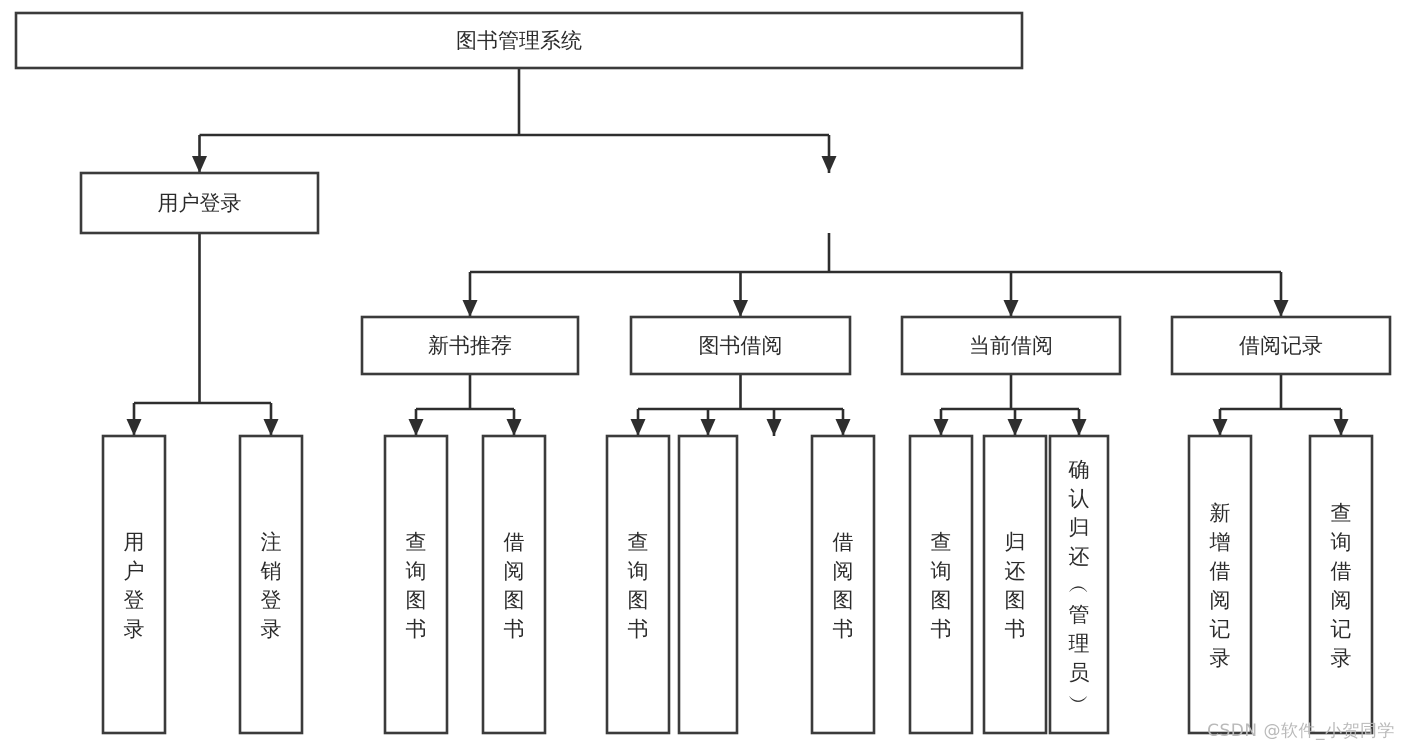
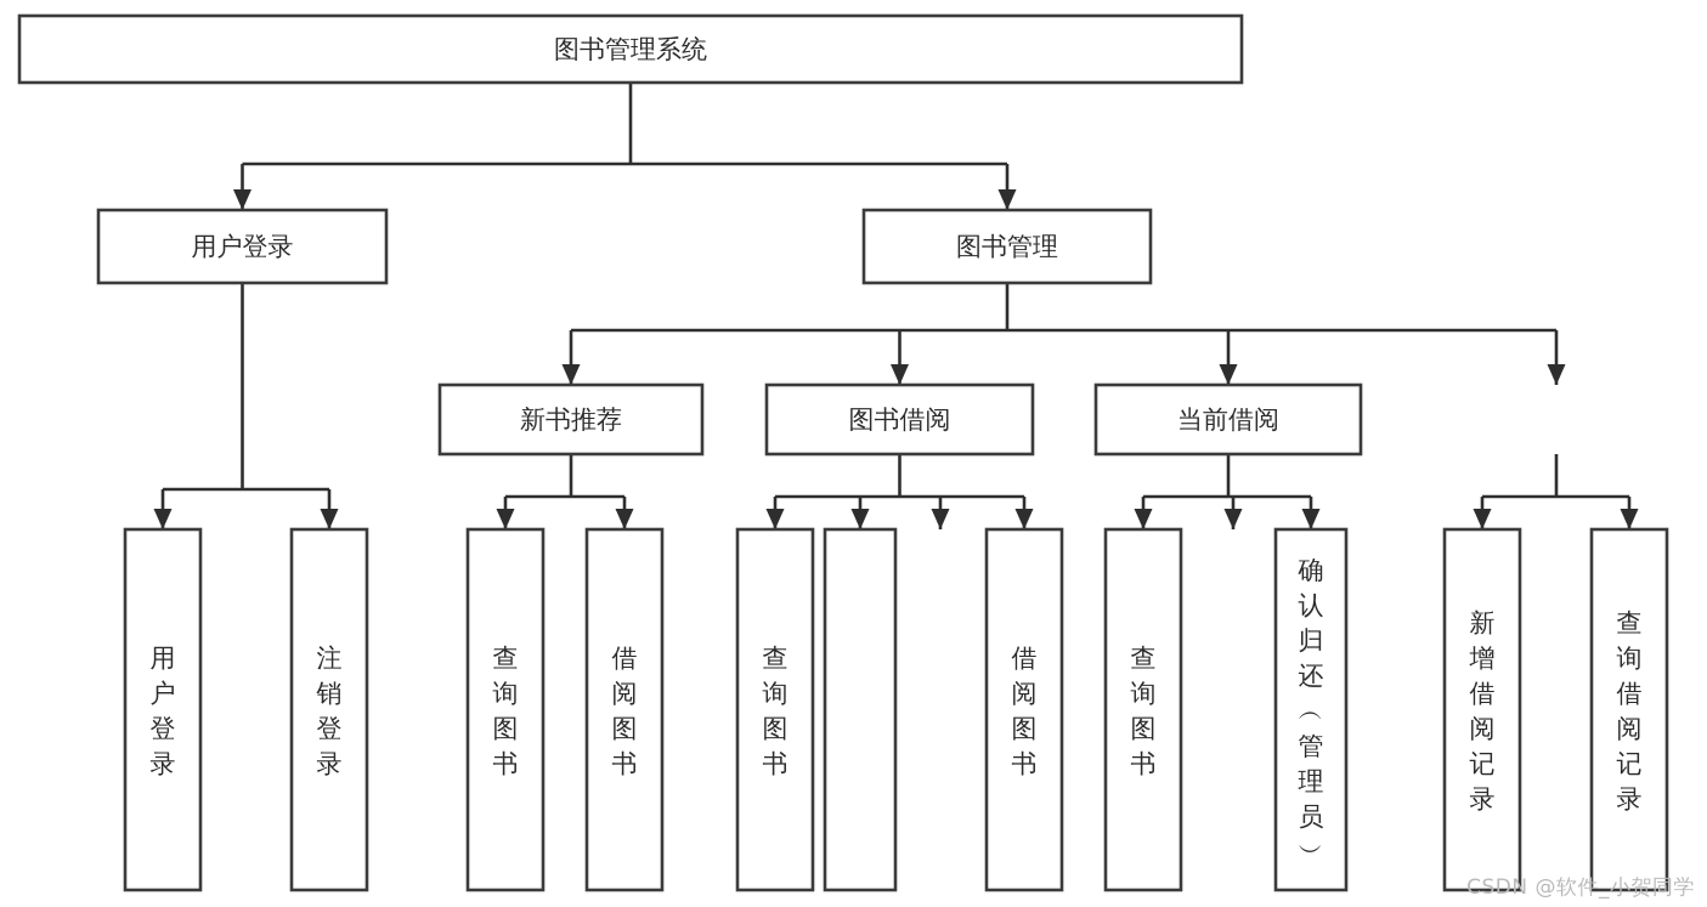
  图书管理系统
  用户登录
+ 图书管理
  新书推荐
  图书借阅
  当前借阅
- 借阅记录
  用户登录
  注销登录
  查询图书
  借阅图书
  查询图书
  借阅图书
  查询图书
- 归还图书
  确认归还 ︵ 管理员 ︶
  新增借阅记录
  查询借阅记录
  CSDN @软件_小贺同学
